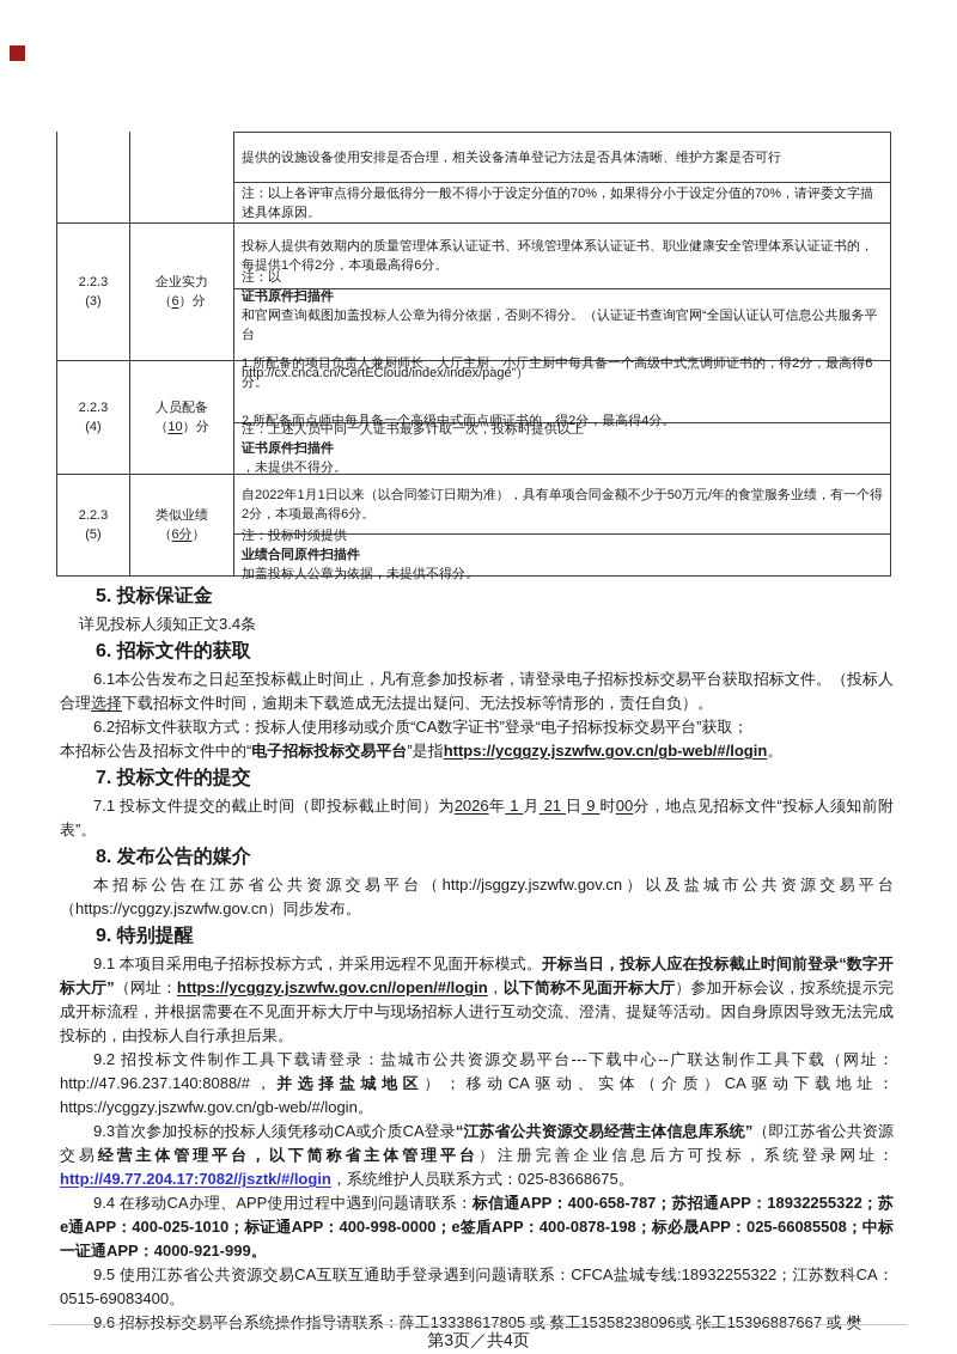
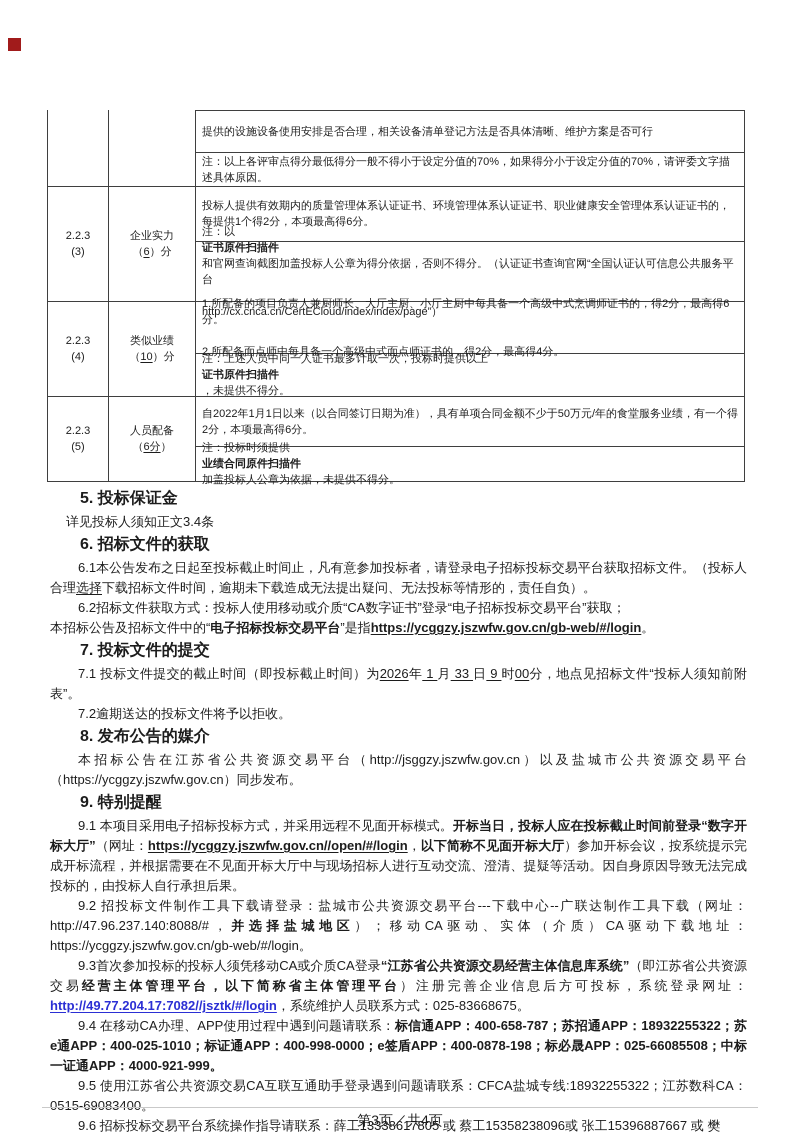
  提供的设施设备使用安排是否合理，相关设备清单登记方法是否具体清晰、维护方案是否可行
  注：以上各评审点得分最低得分一般不得小于设定分值的70%，如果得分小于设定分值的70%，请评委文字描述具体原因。
  2.2.3
  (3)
  企业实力
  （6）分
  投标人提供有效期内的质量管理体系认证证书、环境管理体系认证证书、职业健康安全管理体系认证证书的，每提供1个得2分，本项最高得6分。
  注：以
  证书原件扫描件
  和官网查询截图加盖投标人公章为得分依据，否则不得分。（认证证书查询官网“全国认证认可信息公共服务平台
  http://cx.cnca.cn/CertECloud/index/index/page”）
  2.2.3
  (4)
- 人员配备
+ 类似业绩
  （10）分
  1.所配备的项目负责人兼厨师长、大厅主厨、小厅主厨中每具备一个高级中式烹调师证书的，得2分，最高得6分。
  2.所配备面点师中每具备一个高级中式面点师证书的，得2分，最高得4分。
  注：上述人员中同一人证书最多计取一次，投标时提供以上
  证书原件扫描件
  ，未提供不得分。
  2.2.3
  (5)
- 类似业绩
+ 人员配备
  （6分）
  自2022年1月1日以来（以合同签订日期为准），具有单项合同金额不少于50万元/年的食堂服务业绩，有一个得2分，本项最高得6分。
  注：投标时须提供
  业绩合同原件扫描件
  加盖投标人公章为依据，未提供不得分。
  5. 投标保证金
  详见投标人须知正文3.4条
  6. 招标文件的获取
  6.1本公告发布之日起至投标截止时间止，凡有意参加投标者，请登录电子招标投标交易平台获取招标文件。（投标人合理选择下载招标文件时间，逾期未下载造成无法提出疑问、无法投标等情形的，责任自负）。
  6.2招标文件获取方式：投标人使用移动或介质“CA数字证书”登录“电子招标投标交易平台”获取；
  本招标公告及招标文件中的“电子招标投标交易平台”是指https://ycggzy.jszwfw.gov.cn/gb-web/#/login。
  7. 投标文件的提交
- 7.1 投标文件提交的截止时间（即投标截止时间）为2026年 1 月 21 日 9 时00分，地点见招标文件“投标人须知前附表”。
+ 7.1 投标文件提交的截止时间（即投标截止时间）为2026年 1 月 33 日 9 时00分，地点见招标文件“投标人须知前附表”。
+ 7.2逾期送达的投标文件将予以拒收。
  8. 发布公告的媒介
  本招标公告在江苏省公共资源交易平台（http://jsggzy.jszwfw.gov.cn）以及盐城市公共资源交易平台（https://ycggzy.jszwfw.gov.cn）同步发布。
  9. 特别提醒
  9.1 本项目采用电子招标投标方式，并采用远程不见面开标模式。开标当日，投标人应在投标截止时间前登录“数字开标大厅”（网址：https://ycggzy.jszwfw.gov.cn//open/#/login，以下简称不见面开标大厅）参加开标会议，按系统提示完成开标流程，并根据需要在不见面开标大厅中与现场招标人进行互动交流、澄清、提疑等活动。因自身原因导致无法完成投标的，由投标人自行承担后果。
  9.2 招投标文件制作工具下载请登录：盐城市公共资源交易平台---下载中心--广联达制作工具下载（网址：http://47.96.237.140:8088/#，并选择盐城地区）；移动CA驱动、实体（介质）CA驱动下载地址：https://ycggzy.jszwfw.gov.cn/gb-web/#/login。
  9.3首次参加投标的投标人须凭移动CA或介质CA登录“江苏省公共资源交易经营主体信息库系统”（即江苏省公共资源交易经营主体管理平台，以下简称省主体管理平台）注册完善企业信息后方可投标，系统登录网址：http://49.77.204.17:7082//jsztk/#/login，系统维护人员联系方式：025-83668675。
  9.4 在移动CA办理、APP使用过程中遇到问题请联系：标信通APP：400-658-787；苏招通APP：18932255322；苏e通APP：400-025-1010；标证通APP：400-998-0000；e签盾APP：400-0878-198；标必晟APP：025-66085508；中标一证通APP：4000-921-999。
  9.5 使用江苏省公共资源交易CA互联互通助手登录遇到问题请联系：CFCA盐城专线:18932255322；江苏数科CA：0515-69083400。
  9.6 招标投标交易平台系统操作指导请联系：薛工13338617805 或 蔡工15358238096或 张工15396887667 或 樊
  第3页／共4页
